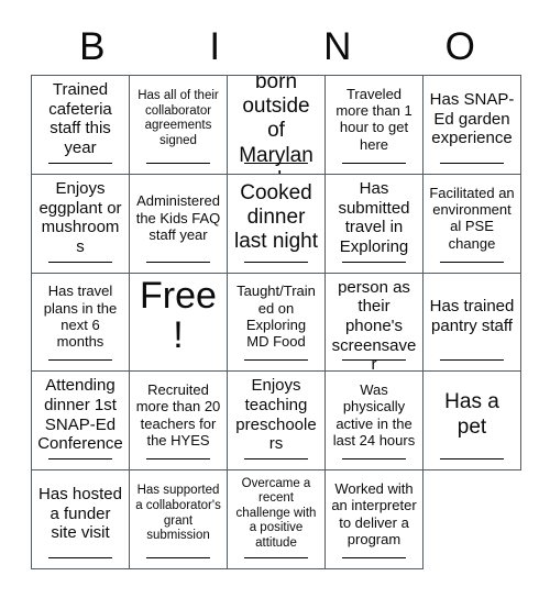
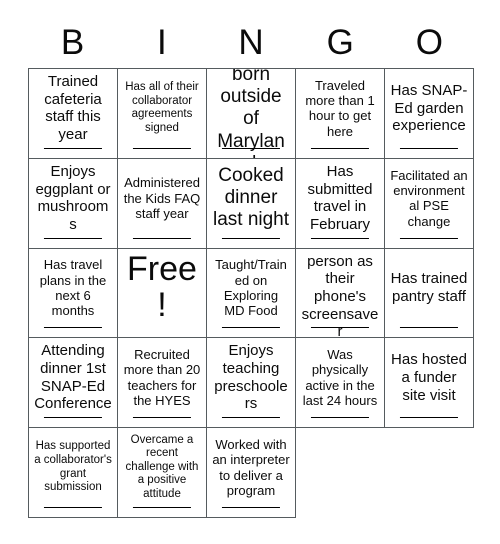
  B
  I
  N
+ G
  O
  Trained cafeteria staff this year
  Has all of their collaborator agreements signed
  born outside of Marylan
  Traveled more than 1 hour to get here
  Has SNAP-Ed garden experience
  Enjoys eggplant or mushrooms
  Administered the Kids FAQ staff year
  Cooked dinner last night
- Has submitted travel in Exploring
+ Has submitted travel in February
  Facilitated an environmental PSE change
  Has travel plans in the next 6 months
  Free!
  Taught/Trained on Exploring MD Food
  person as their phone's screensaver
  Has trained pantry staff
  Attending dinner 1st SNAP-Ed Conference
  Recruited more than 20 teachers for the HYES
  Enjoys teaching preschoolers
  Was physically active in the last 24 hours
- Has a pet
  Has hosted a funder site visit
  Has supported a collaborator's grant submission
  Overcame a recent challenge with a positive attitude
  Worked with an interpreter to deliver a program
